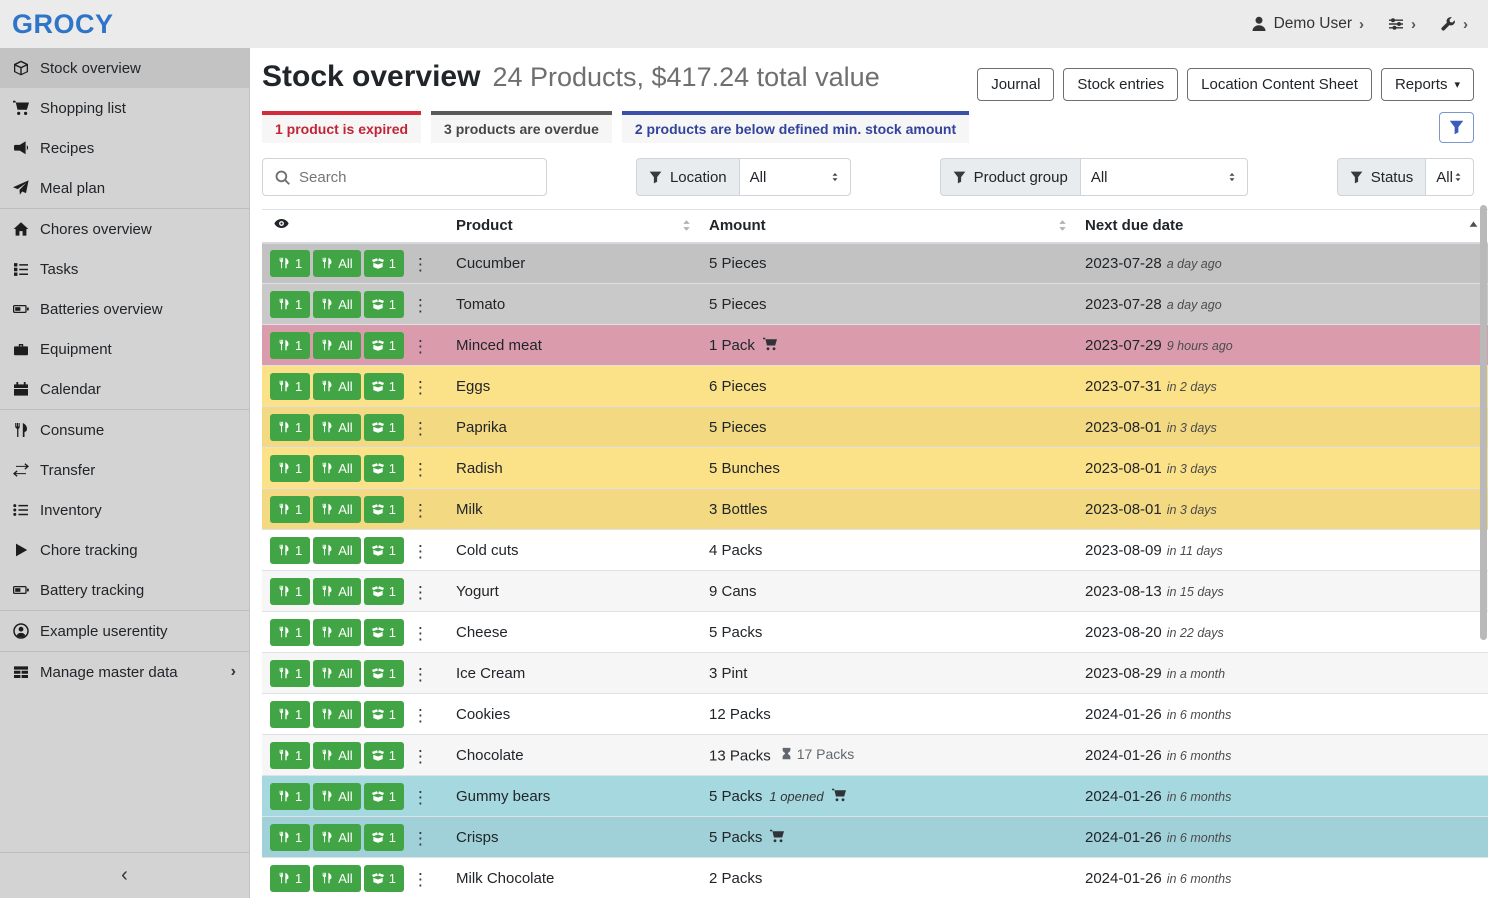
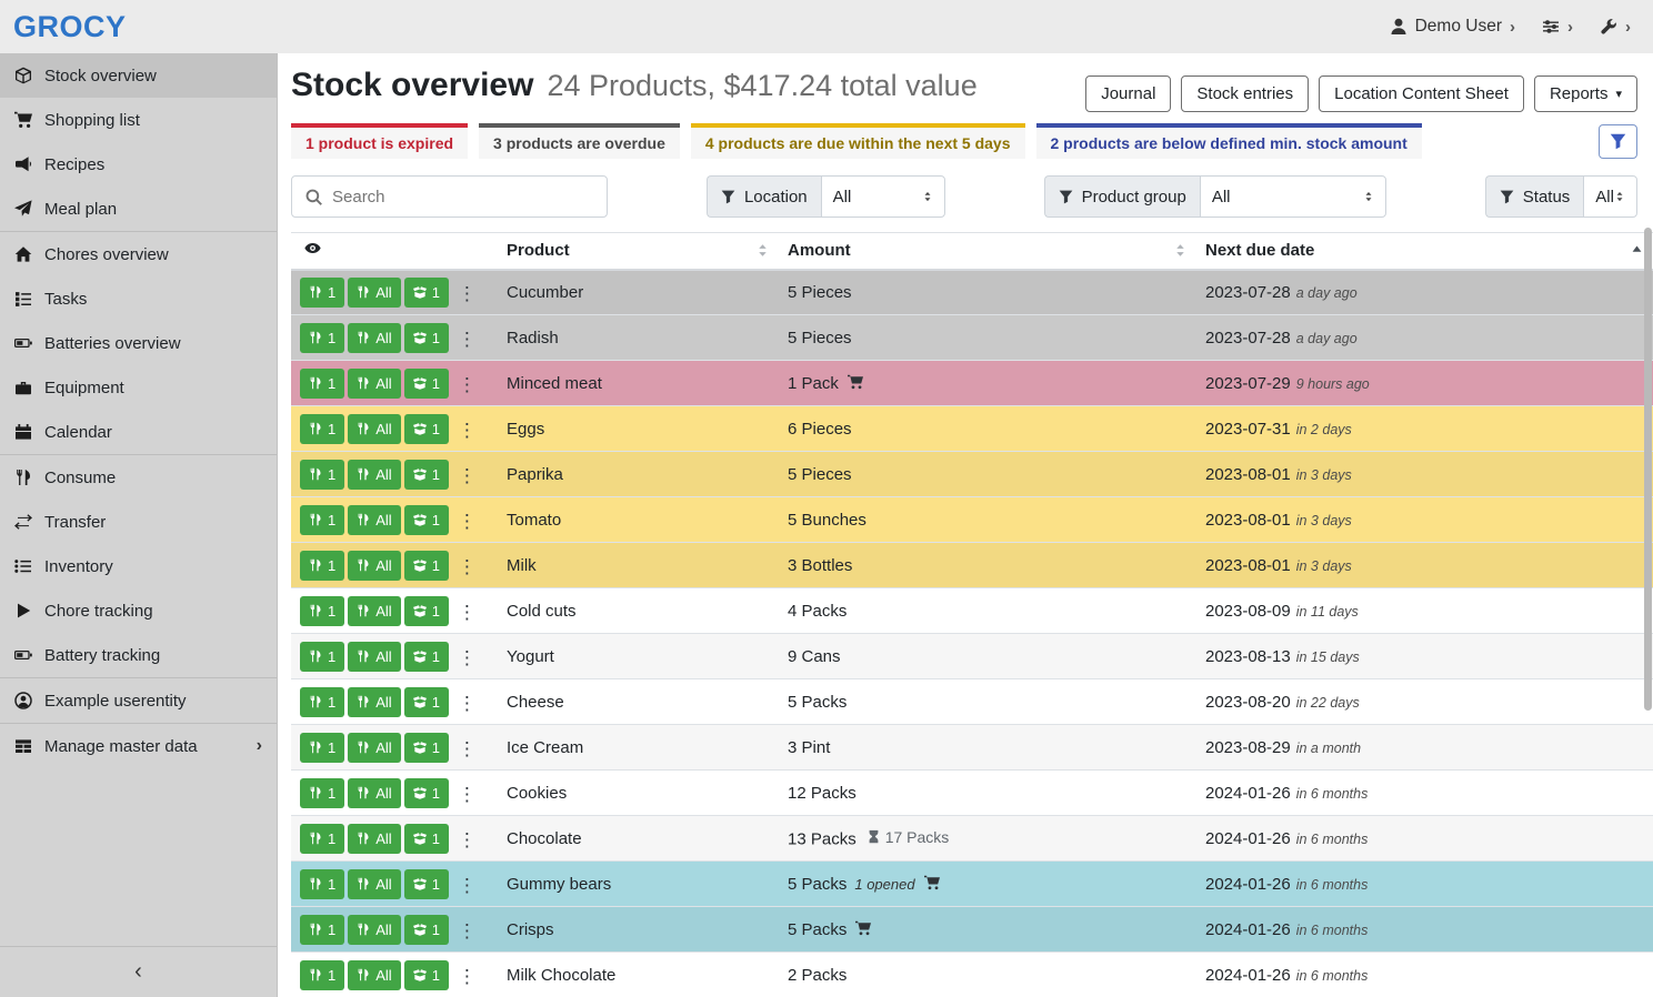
  GROCY
  Demo User
  ›
  ›
  ›
  Stock overview
  Shopping list
  Recipes
  Meal plan
  Chores overview
  Tasks
  Batteries overview
  Equipment
  Calendar
  Consume
  Transfer
  Inventory
  Chore tracking
  Battery tracking
  Example userentity
  Manage master data
  ›
  ‹
  Stock overview
  24 Products, $417.24 total value
  Journal
  Stock entries
  Location Content Sheet
  Reports
  ▾
  1 product is expired
  3 products are overdue
+ 4 products are due within the next 5 days
  2 products are below defined min. stock amount
  Search
  Location
  All
  Product group
  All
  Status
  All
  	Product	Amount	Next due date
  1 All 1 ⋮	Cucumber	5 Pieces	2023-07-28 a day ago
- 1 All 1 ⋮	Tomato	5 Pieces	2023-07-28 a day ago
+ 1 All 1 ⋮	Radish	5 Pieces	2023-07-28 a day ago
  1 All 1 ⋮	Minced meat	1 Pack	2023-07-29 9 hours ago
  1 All 1 ⋮	Eggs	6 Pieces	2023-07-31 in 2 days
  1 All 1 ⋮	Paprika	5 Pieces	2023-08-01 in 3 days
- 1 All 1 ⋮	Radish	5 Bunches	2023-08-01 in 3 days
+ 1 All 1 ⋮	Tomato	5 Bunches	2023-08-01 in 3 days
  1 All 1 ⋮	Milk	3 Bottles	2023-08-01 in 3 days
  1 All 1 ⋮	Cold cuts	4 Packs	2023-08-09 in 11 days
  1 All 1 ⋮	Yogurt	9 Cans	2023-08-13 in 15 days
  1 All 1 ⋮	Cheese	5 Packs	2023-08-20 in 22 days
  1 All 1 ⋮	Ice Cream	3 Pint	2023-08-29 in a month
  1 All 1 ⋮	Cookies	12 Packs	2024-01-26 in 6 months
  1 All 1 ⋮	Chocolate	13 Packs 17 Packs	2024-01-26 in 6 months
  1 All 1 ⋮	Gummy bears	5 Packs 1 opened	2024-01-26 in 6 months
  1 All 1 ⋮	Crisps	5 Packs	2024-01-26 in 6 months
  1 All 1 ⋮	Milk Chocolate	2 Packs	2024-01-26 in 6 months
